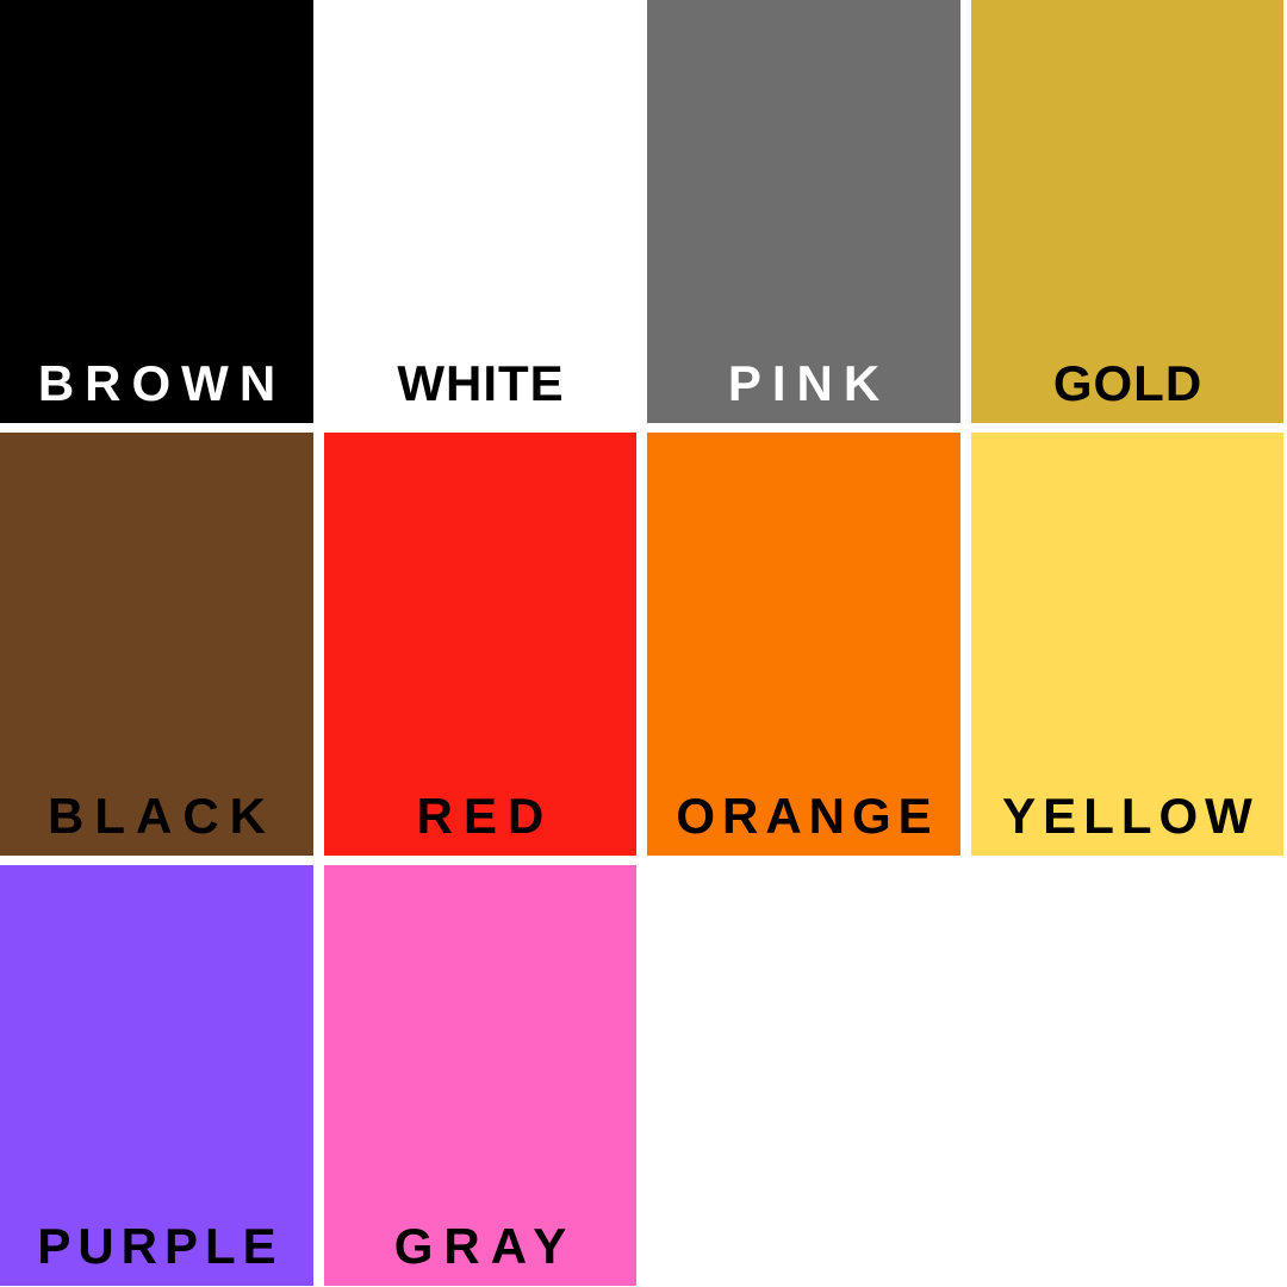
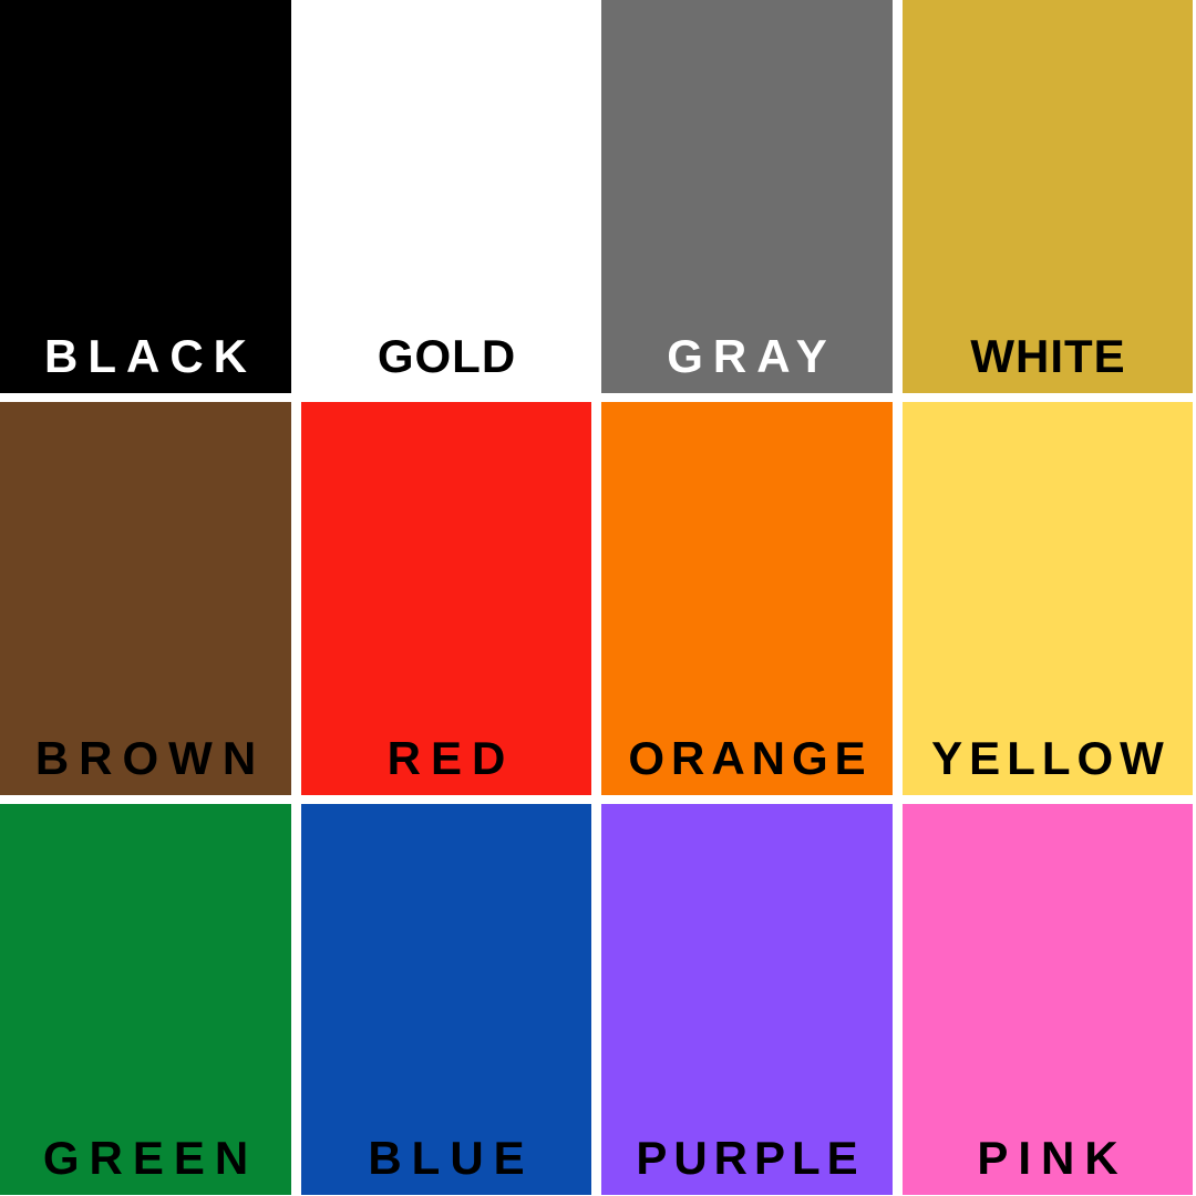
- BROWN
+ BLACK
- WHITE
+ GOLD
- PINK
+ GRAY
- GOLD
+ WHITE
- BLACK
+ BROWN
  RED
  ORANGE
  YELLOW
+ GREEN
+ BLUE
  PURPLE
- GRAY
+ PINK
